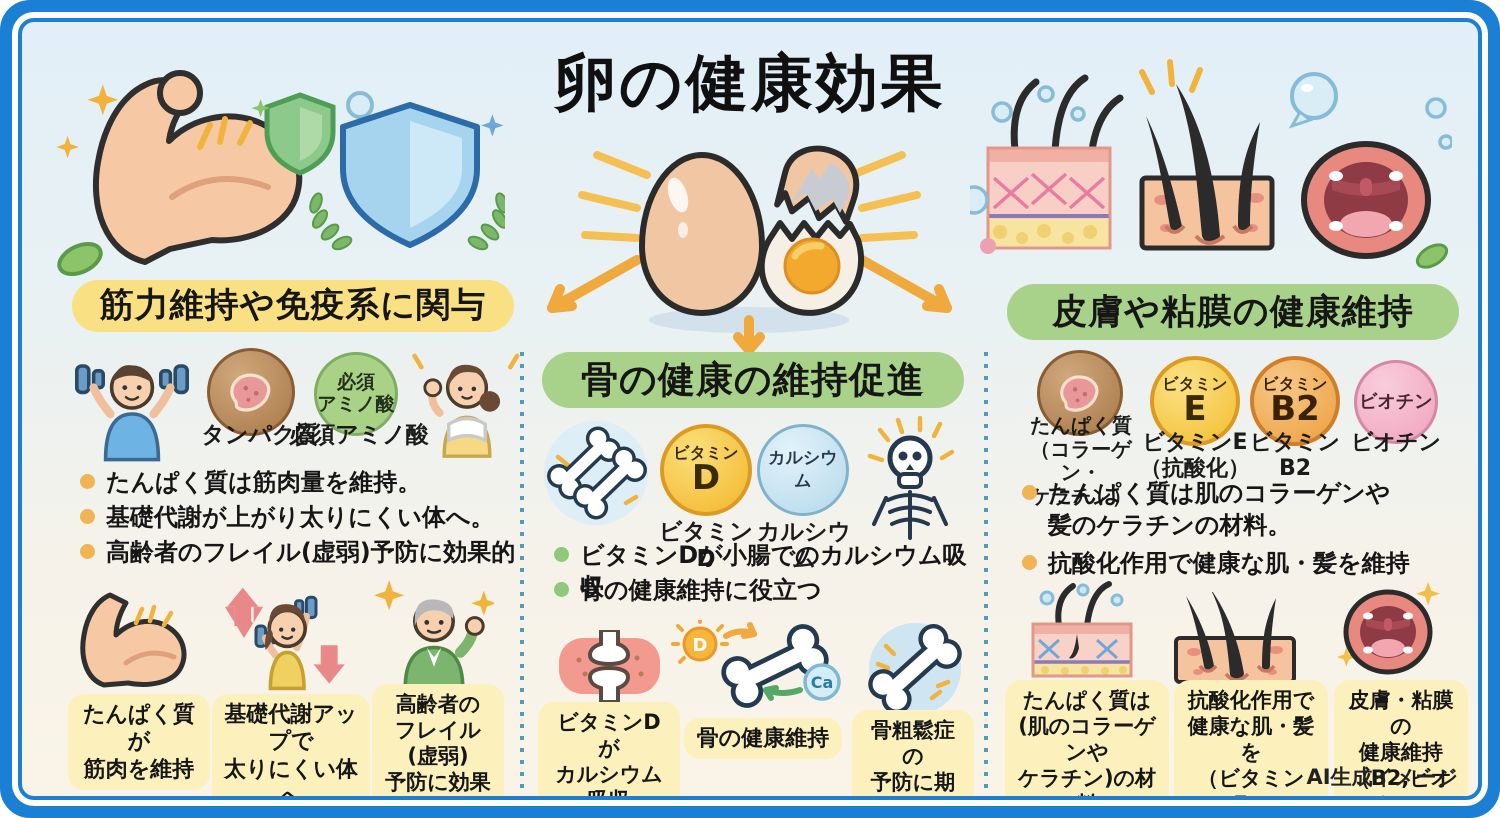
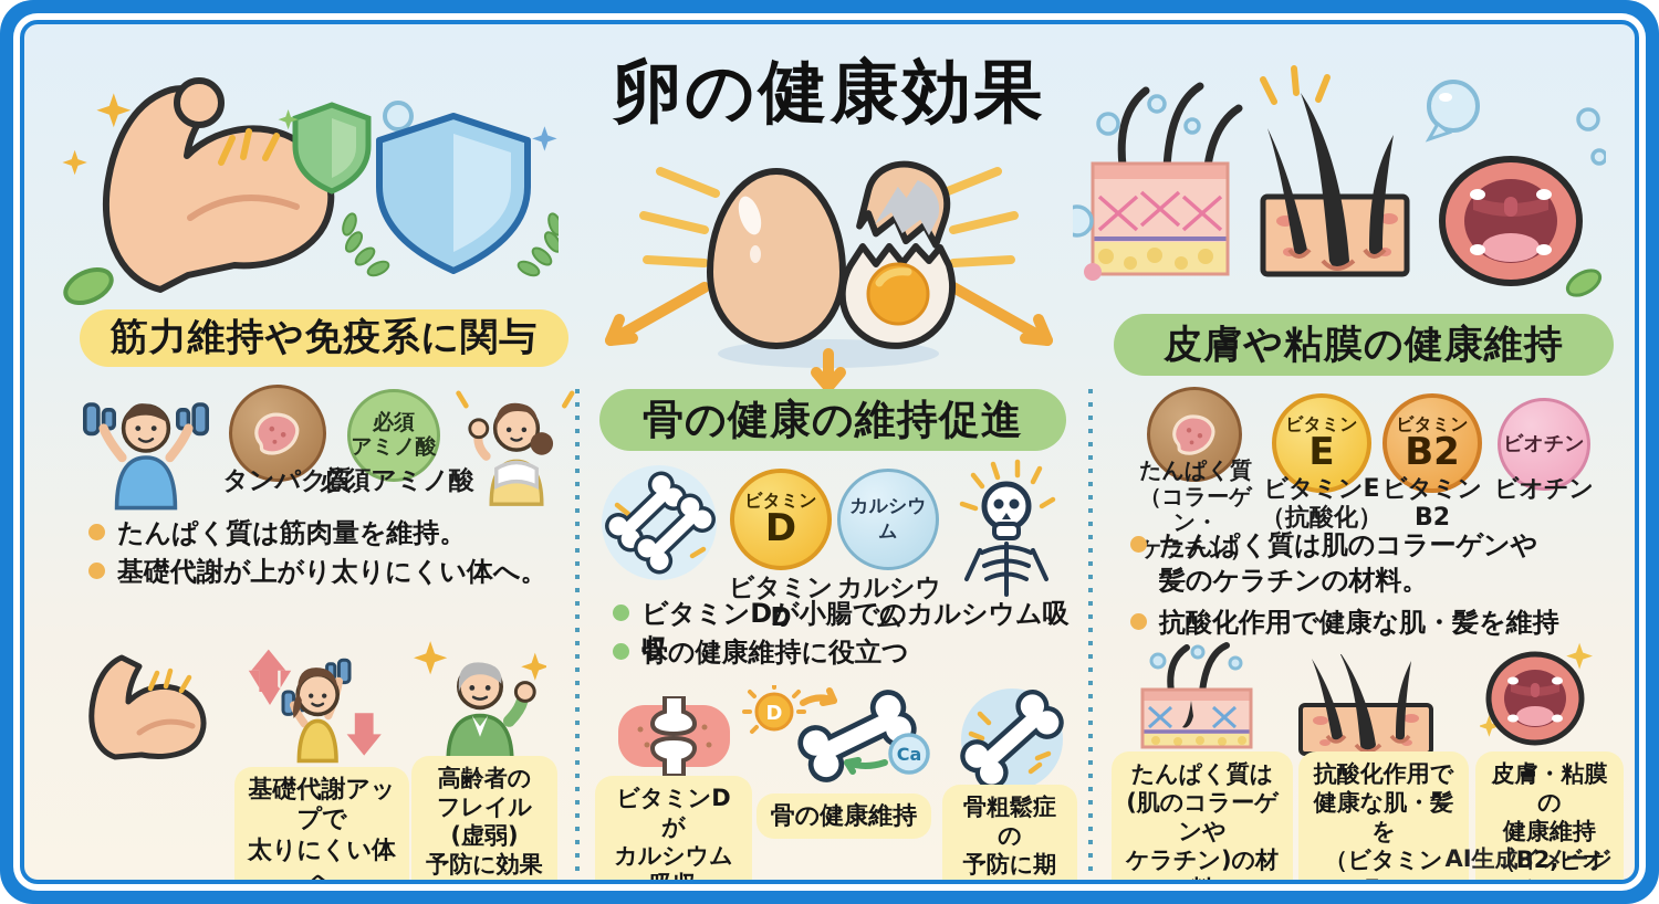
  卵の健康効果
  筋力維持や免疫系に関与
  必須
  アミノ酸
  タンパク質
  必須アミノ酸
  たんぱく質は筋肉量を維持。
  基礎代謝が上がり太りにくい体へ。
- 高齢者のフレイル(虚弱)予防に効果的
- たんぱく質が
- 筋肉を維持
  基礎代謝アップで
  太りにくい体
  高齢者の
  フレイル(虚弱)
  予防に効果
  骨の健康の維持促進
  ビタミン
  D
  カルシウム
  ビタミンD
  カルシウム
  ビタミンDが小腸でのカルシウム吸収
  骨の健康維持に役立つ
  D
  Ca
  ビタミンDが
  カルシウム
  骨の健康維持
  骨粗鬆症の
  予防に期
  皮膚や粘膜の健康維持
  ビタミン
  E
  ビタミン
  B2
  ビオチン
  たんぱく質
  （コラーゲン・
  ケラチン）
  ビタミンE
  （抗酸化）
  ビタミンB2
  ビオチン
  たんぱく質は肌のコラーゲンや
  髪のケラチンの材料。
  抗酸化作用で健康な肌・髪を維持
  たんぱく質は
  (肌のコラーゲンや
  ケラチン)の材
  抗酸化作用で
  健康な肌・髪を
  （ビタミン
  皮膚・粘膜の
  健康維持
  AI生成イメージ
